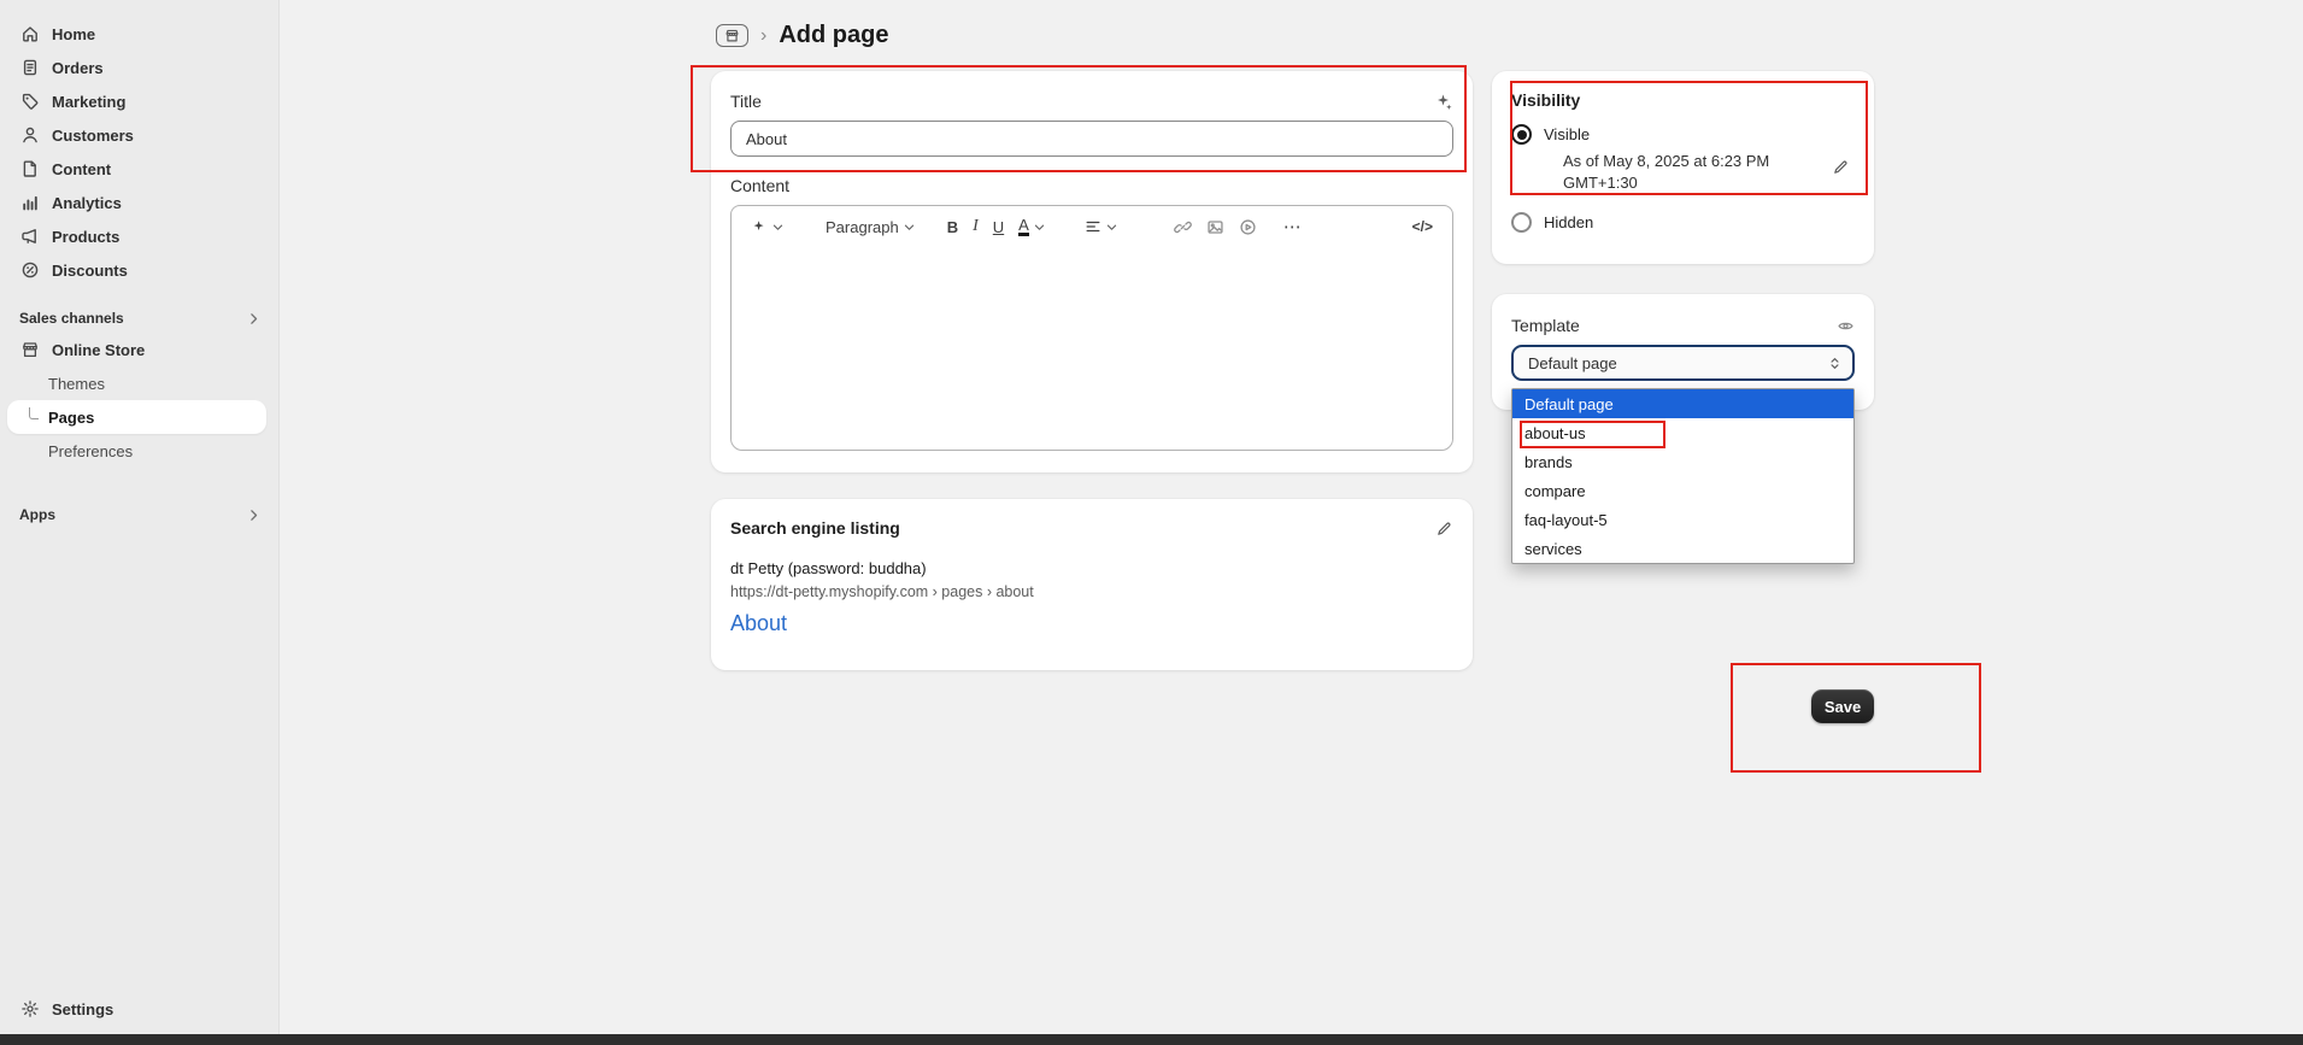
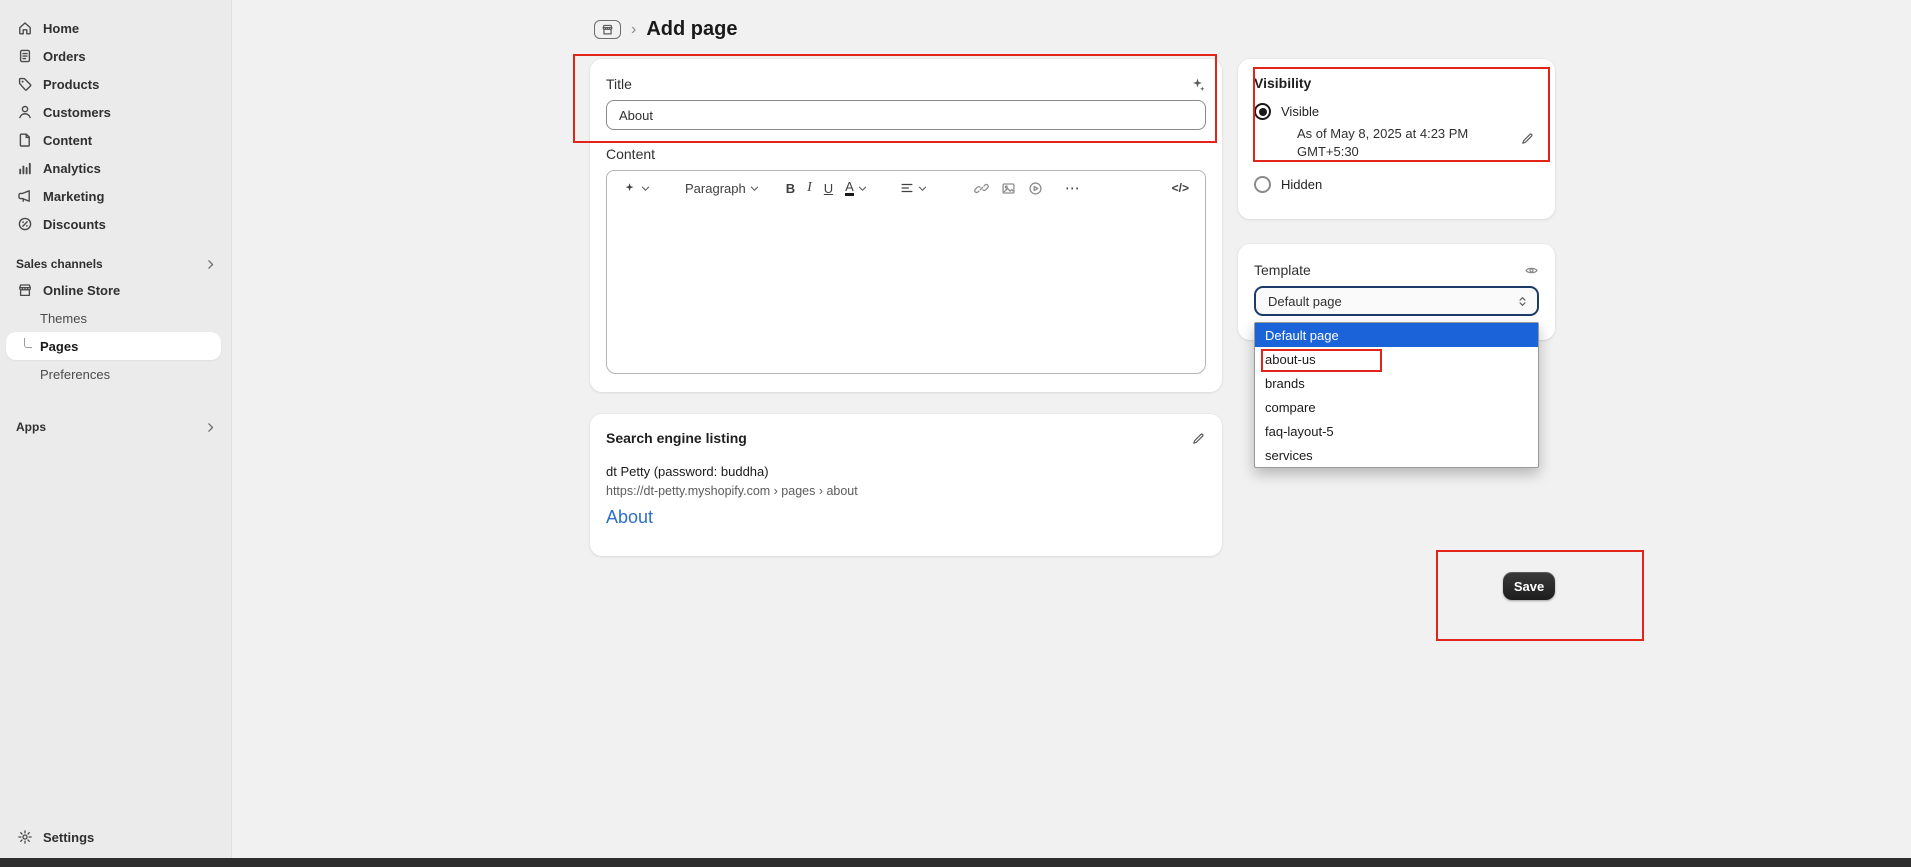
  Home
  Orders
- Marketing
+ Products
  Customers
  Content
  Analytics
- Products
+ Marketing
  Discounts
  Sales channels
  Online Store
  Themes
  Pages
  Preferences
  Apps
  Settings
  ›
  Add page
  Title
  About
  Content
  Paragraph
  B
  I
  U
  A
  ⋯
  </>
  Search engine listing
  dt Petty (password: buddha)
  https://dt-petty.myshopify.com › pages › about
  About
  Visibility
  Visible
- As of May 8, 2025 at 6:23 PM
+ As of May 8, 2025 at 4:23 PM
- GMT+1:30
+ GMT+5:30
  Hidden
  Template
  Default page
  Default page
  about-us
  brands
  compare
  faq-layout-5
  services
  Save
